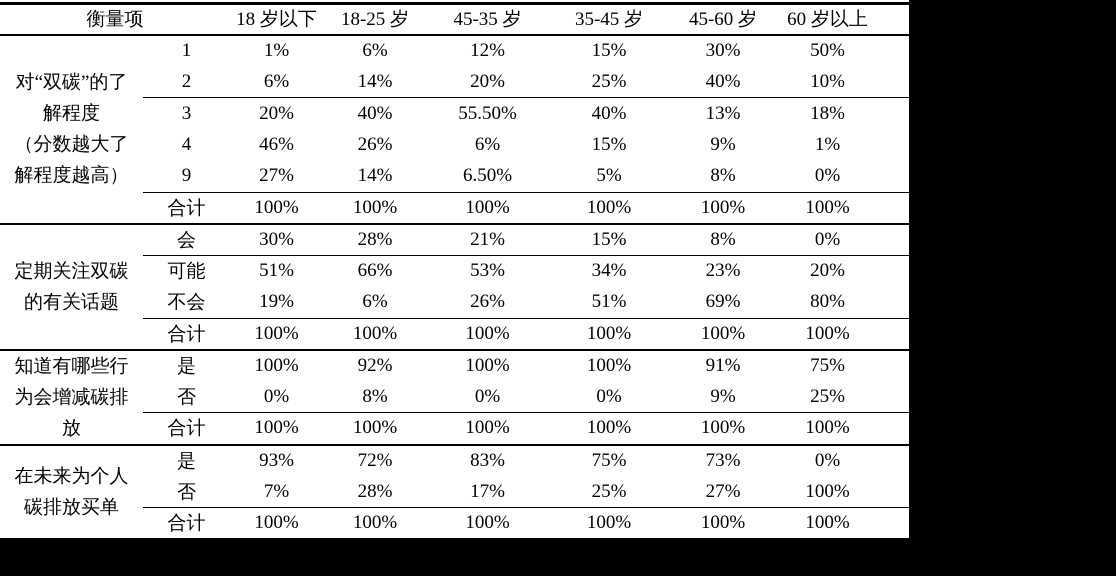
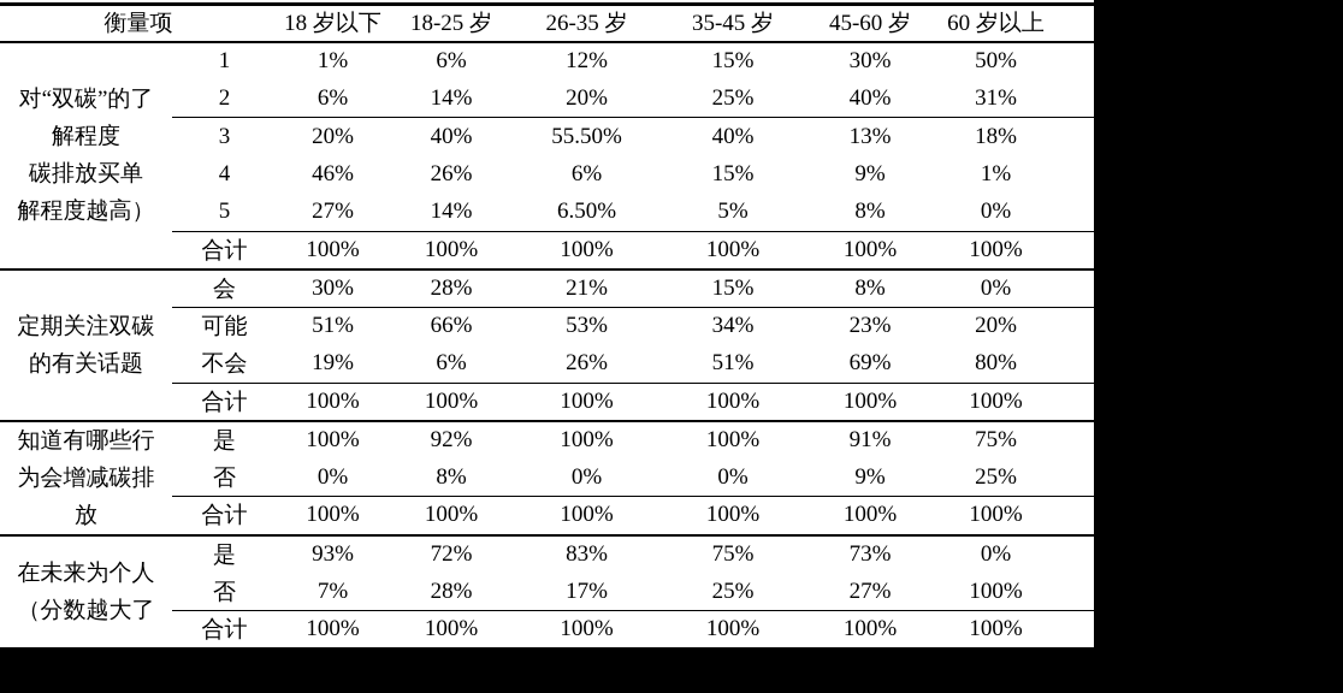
- 衡量项	18 岁以下	18-25 岁	45-35 岁	35-45 岁	45-60 岁	60 岁以上
+ 衡量项	18 岁以下	18-25 岁	26-35 岁	35-45 岁	45-60 岁	60 岁以上
- 对“双碳”的了 解程度 （分数越大了 解程度越高）	1	1%	6%	12%	15%	30%	50%
+ 对“双碳”的了 解程度 碳排放买单 解程度越高）	1	1%	6%	12%	15%	30%	50%
- 2	6%	14%	20%	25%	40%	10%
+ 2	6%	14%	20%	25%	40%	31%
  3	20%	40%	55.50%	40%	13%	18%
  4	46%	26%	6%	15%	9%	1%
- 9	27%	14%	6.50%	5%	8%	0%
+ 5	27%	14%	6.50%	5%	8%	0%
  合计	100%	100%	100%	100%	100%	100%
  定期关注双碳 的有关话题	会	30%	28%	21%	15%	8%	0%
  可能	51%	66%	53%	34%	23%	20%
  不会	19%	6%	26%	51%	69%	80%
  合计	100%	100%	100%	100%	100%	100%
  知道有哪些行 为会增减碳排 放	是	100%	92%	100%	100%	91%	75%
  否	0%	8%	0%	0%	9%	25%
  合计	100%	100%	100%	100%	100%	100%
- 在未来为个人 碳排放买单	是	93%	72%	83%	75%	73%	0%
+ 在未来为个人 （分数越大了	是	93%	72%	83%	75%	73%	0%
  否	7%	28%	17%	25%	27%	100%
  合计	100%	100%	100%	100%	100%	100%
